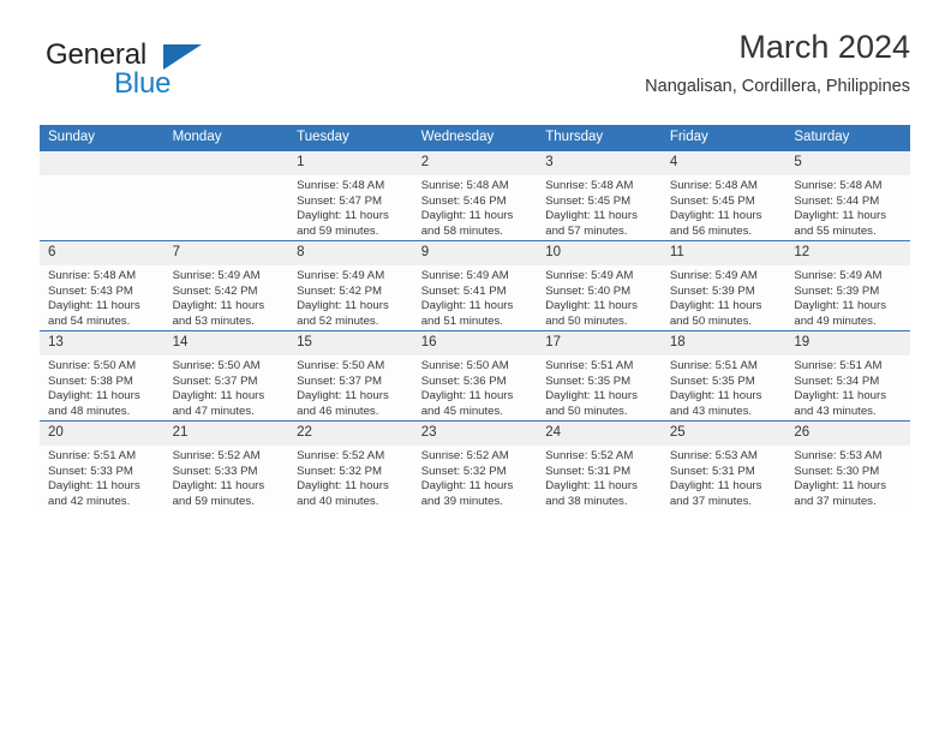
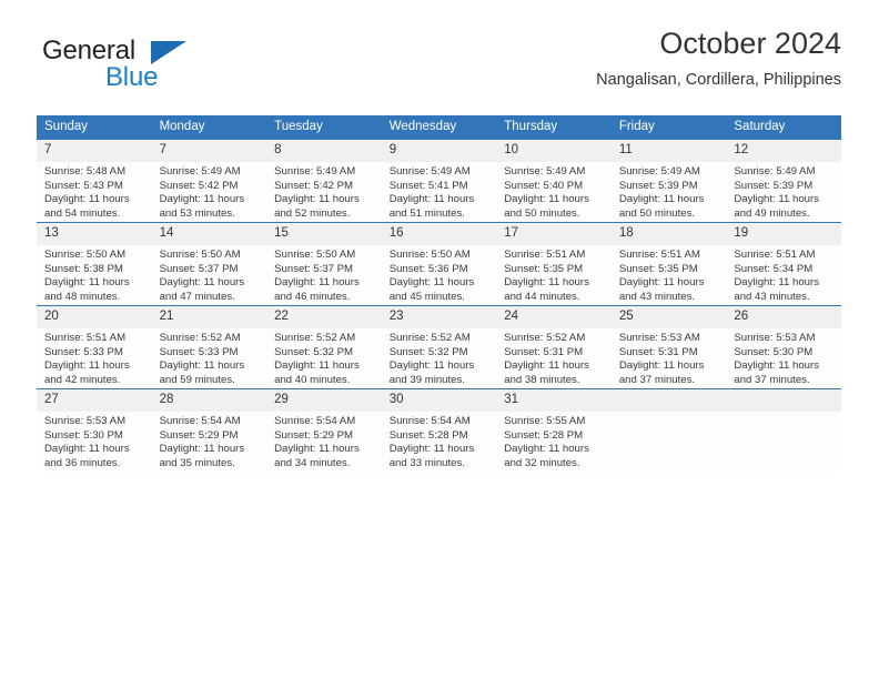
  General
  Blue
- March 2024
+ October 2024
  Nangalisan, Cordillera, Philippines
  Sunday	Monday	Tuesday	Wednesday	Thursday	Friday	Saturday
- 		1Sunrise: 5:48 AMSunset: 5:47 PMDaylight: 11 hoursand 59 minutes.	2Sunrise: 5:48 AMSunset: 5:46 PMDaylight: 11 hoursand 58 minutes.	3Sunrise: 5:48 AMSunset: 5:45 PMDaylight: 11 hoursand 57 minutes.	4Sunrise: 5:48 AMSunset: 5:45 PMDaylight: 11 hoursand 56 minutes.	5Sunrise: 5:48 AMSunset: 5:44 PMDaylight: 11 hoursand 55 minutes.
- 6Sunrise: 5:48 AMSunset: 5:43 PMDaylight: 11 hoursand 54 minutes.	7Sunrise: 5:49 AMSunset: 5:42 PMDaylight: 11 hoursand 53 minutes.	8Sunrise: 5:49 AMSunset: 5:42 PMDaylight: 11 hoursand 52 minutes.	9Sunrise: 5:49 AMSunset: 5:41 PMDaylight: 11 hoursand 51 minutes.	10Sunrise: 5:49 AMSunset: 5:40 PMDaylight: 11 hoursand 50 minutes.	11Sunrise: 5:49 AMSunset: 5:39 PMDaylight: 11 hoursand 50 minutes.	12Sunrise: 5:49 AMSunset: 5:39 PMDaylight: 11 hoursand 49 minutes.
+ 7Sunrise: 5:48 AMSunset: 5:43 PMDaylight: 11 hoursand 54 minutes.	7Sunrise: 5:49 AMSunset: 5:42 PMDaylight: 11 hoursand 53 minutes.	8Sunrise: 5:49 AMSunset: 5:42 PMDaylight: 11 hoursand 52 minutes.	9Sunrise: 5:49 AMSunset: 5:41 PMDaylight: 11 hoursand 51 minutes.	10Sunrise: 5:49 AMSunset: 5:40 PMDaylight: 11 hoursand 50 minutes.	11Sunrise: 5:49 AMSunset: 5:39 PMDaylight: 11 hoursand 50 minutes.	12Sunrise: 5:49 AMSunset: 5:39 PMDaylight: 11 hoursand 49 minutes.
- 13Sunrise: 5:50 AMSunset: 5:38 PMDaylight: 11 hoursand 48 minutes.	14Sunrise: 5:50 AMSunset: 5:37 PMDaylight: 11 hoursand 47 minutes.	15Sunrise: 5:50 AMSunset: 5:37 PMDaylight: 11 hoursand 46 minutes.	16Sunrise: 5:50 AMSunset: 5:36 PMDaylight: 11 hoursand 45 minutes.	17Sunrise: 5:51 AMSunset: 5:35 PMDaylight: 11 hoursand 50 minutes.	18Sunrise: 5:51 AMSunset: 5:35 PMDaylight: 11 hoursand 43 minutes.	19Sunrise: 5:51 AMSunset: 5:34 PMDaylight: 11 hoursand 43 minutes.
+ 13Sunrise: 5:50 AMSunset: 5:38 PMDaylight: 11 hoursand 48 minutes.	14Sunrise: 5:50 AMSunset: 5:37 PMDaylight: 11 hoursand 47 minutes.	15Sunrise: 5:50 AMSunset: 5:37 PMDaylight: 11 hoursand 46 minutes.	16Sunrise: 5:50 AMSunset: 5:36 PMDaylight: 11 hoursand 45 minutes.	17Sunrise: 5:51 AMSunset: 5:35 PMDaylight: 11 hoursand 44 minutes.	18Sunrise: 5:51 AMSunset: 5:35 PMDaylight: 11 hoursand 43 minutes.	19Sunrise: 5:51 AMSunset: 5:34 PMDaylight: 11 hoursand 43 minutes.
  20Sunrise: 5:51 AMSunset: 5:33 PMDaylight: 11 hoursand 42 minutes.	21Sunrise: 5:52 AMSunset: 5:33 PMDaylight: 11 hoursand 59 minutes.	22Sunrise: 5:52 AMSunset: 5:32 PMDaylight: 11 hoursand 40 minutes.	23Sunrise: 5:52 AMSunset: 5:32 PMDaylight: 11 hoursand 39 minutes.	24Sunrise: 5:52 AMSunset: 5:31 PMDaylight: 11 hoursand 38 minutes.	25Sunrise: 5:53 AMSunset: 5:31 PMDaylight: 11 hoursand 37 minutes.	26Sunrise: 5:53 AMSunset: 5:30 PMDaylight: 11 hoursand 37 minutes.
+ 27Sunrise: 5:53 AMSunset: 5:30 PMDaylight: 11 hoursand 36 minutes.	28Sunrise: 5:54 AMSunset: 5:29 PMDaylight: 11 hoursand 35 minutes.	29Sunrise: 5:54 AMSunset: 5:29 PMDaylight: 11 hoursand 34 minutes.	30Sunrise: 5:54 AMSunset: 5:28 PMDaylight: 11 hoursand 33 minutes.	31Sunrise: 5:55 AMSunset: 5:28 PMDaylight: 11 hoursand 32 minutes.
